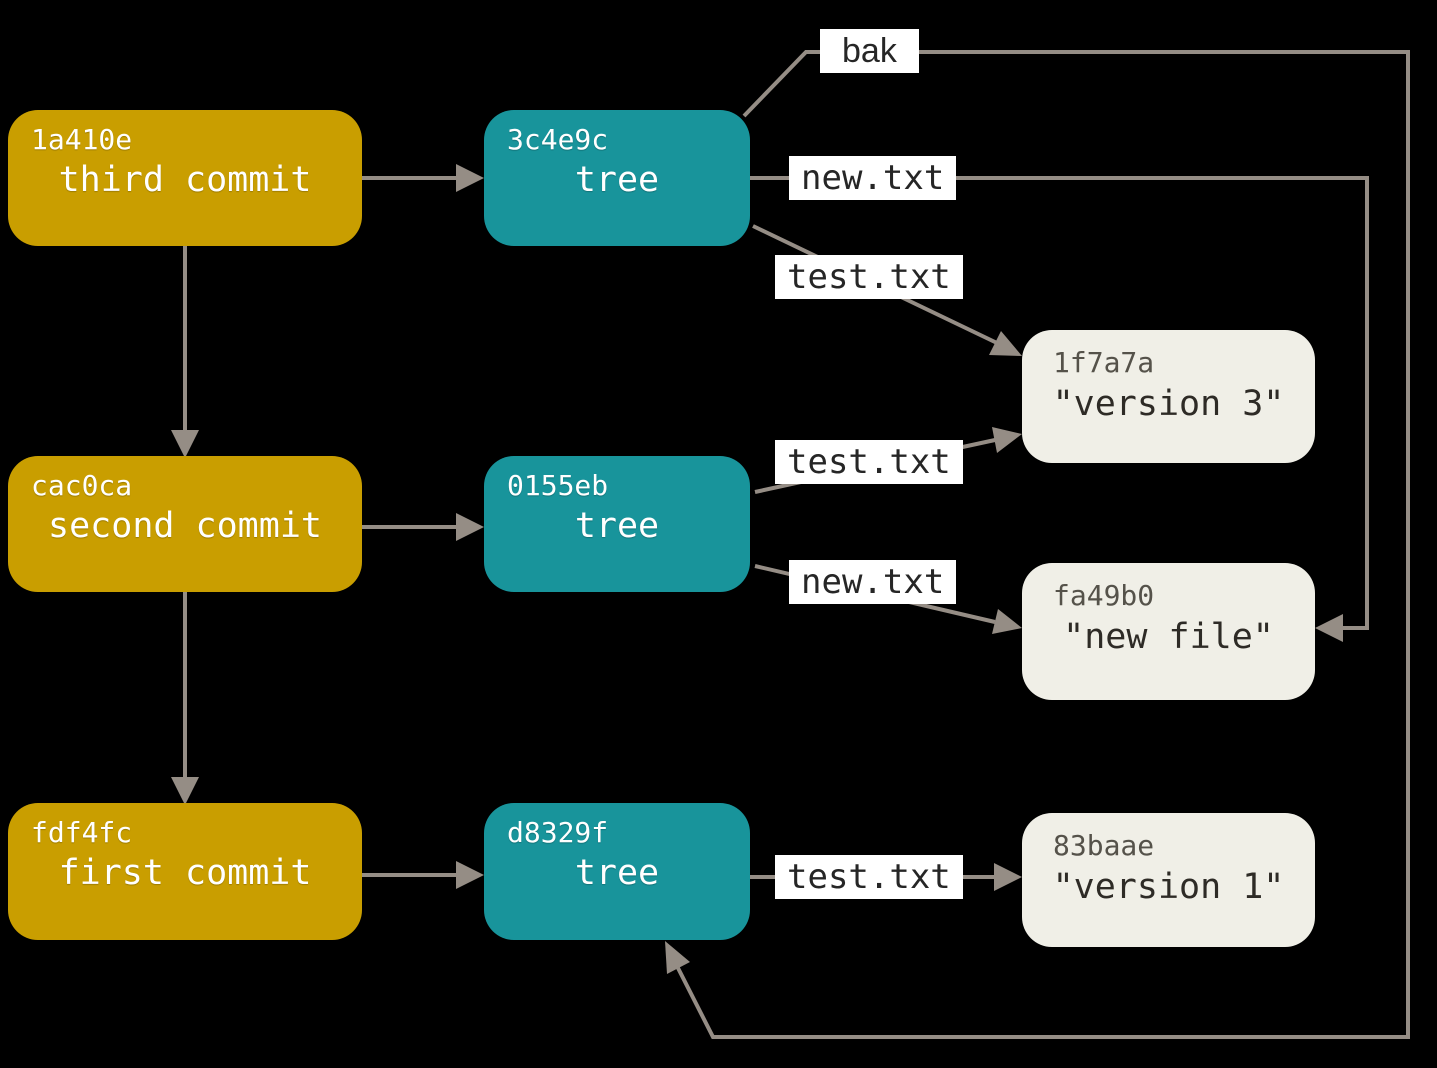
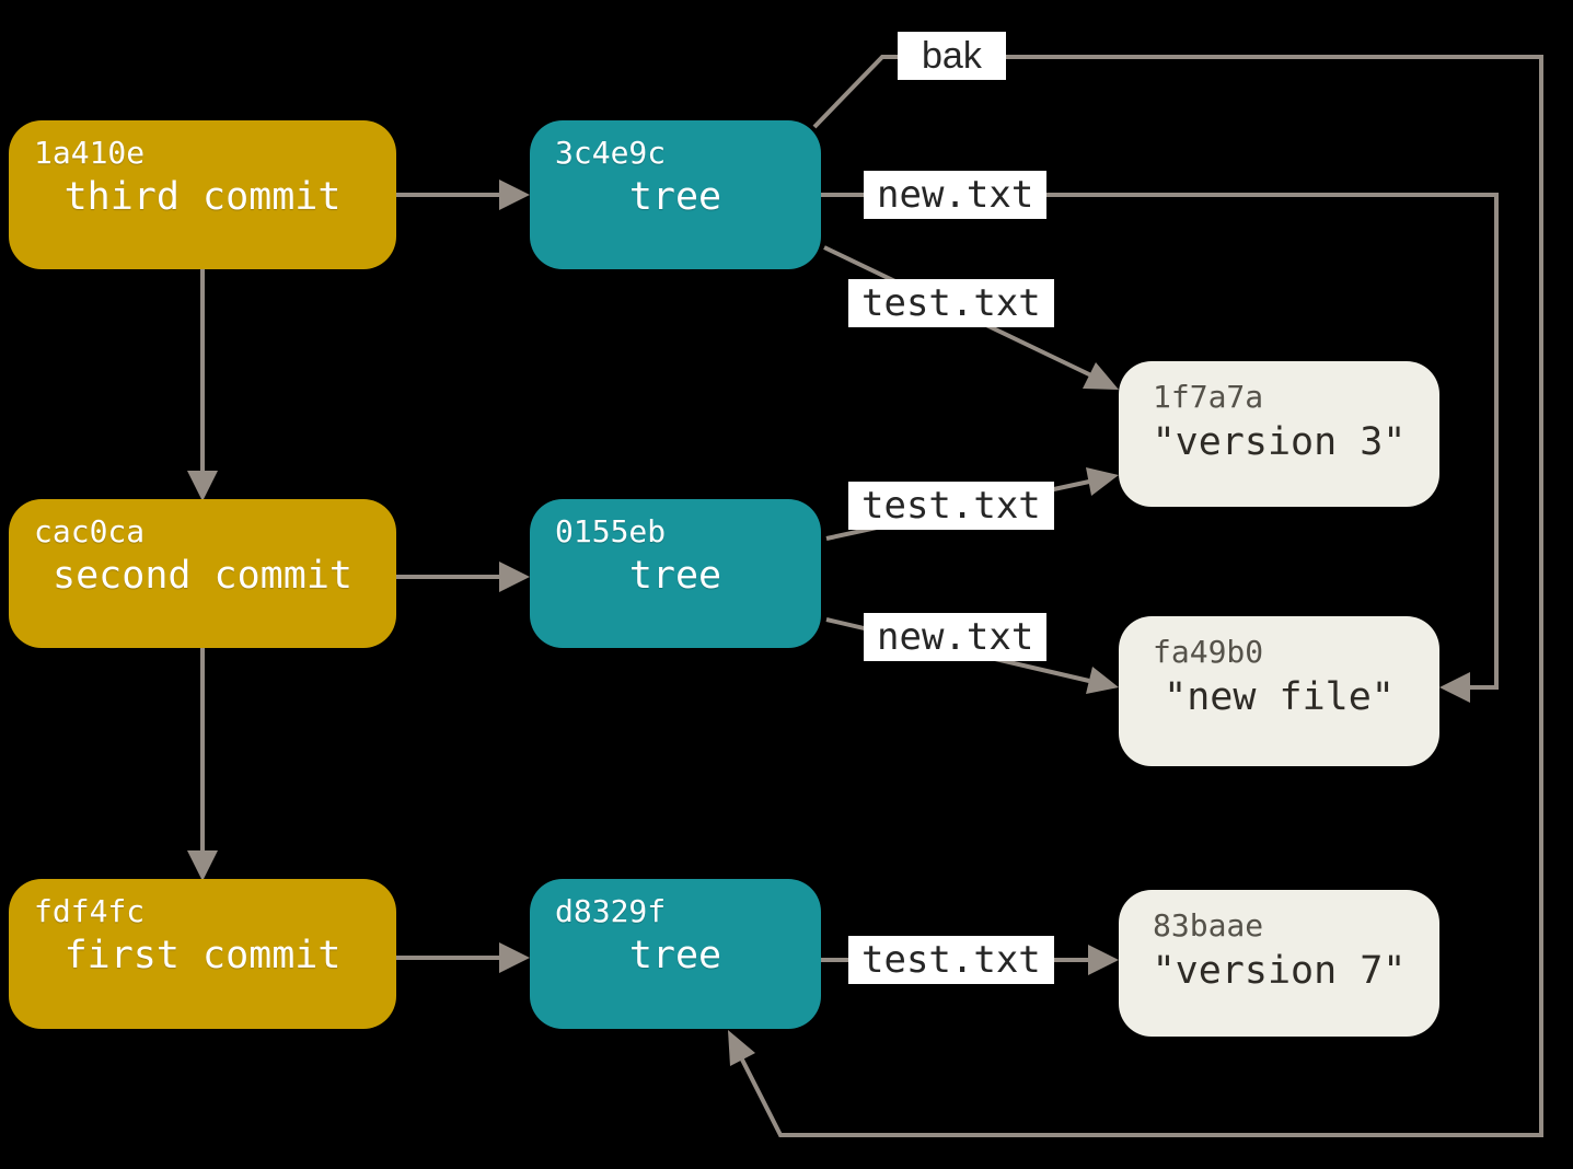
  1a410e
  third commit
  cac0ca
  second commit
  fdf4fc
  first commit
  3c4e9c
  tree
  0155eb
  tree
  d8329f
  tree
  1f7a7a
  "version 3"
  fa49b0
  "new file"
  83baae
- "version 1"
+ "version 7"
  bak
  new.txt
  test.txt
  test.txt
  new.txt
  test.txt
